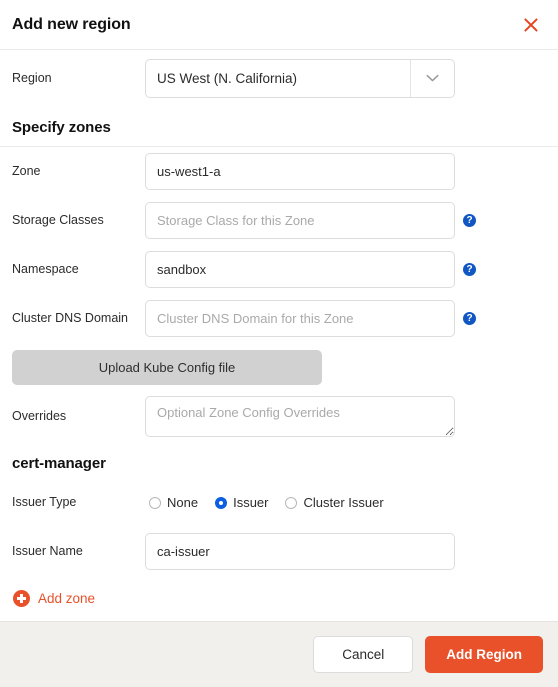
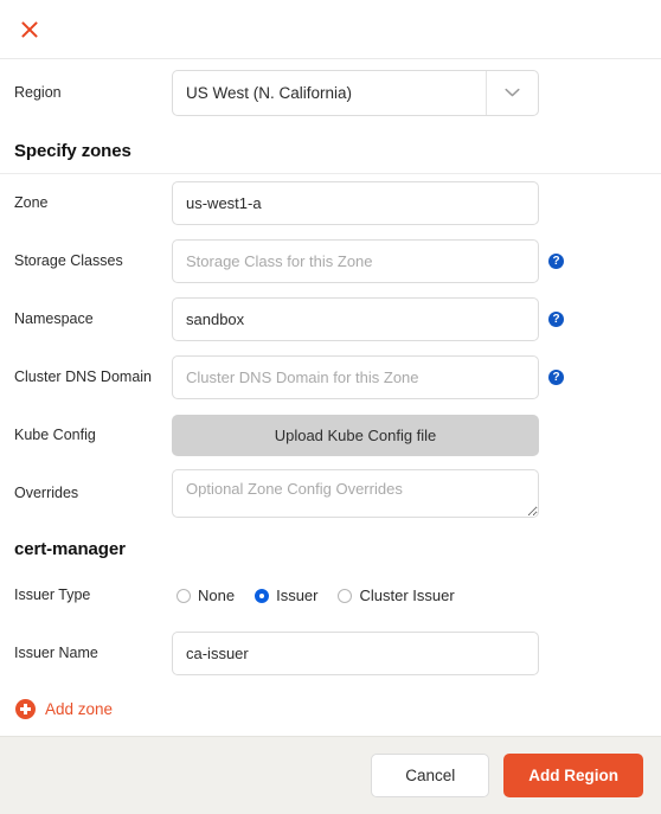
- Add new region
  Region
  US West (N. California)
  Specify zones
  Zone
  us-west1-a
  Storage Classes
  Storage Class for this Zone
  ?
  Namespace
  sandbox
  ?
  Cluster DNS Domain
  Cluster DNS Domain for this Zone
  ?
+ Kube Config
  Upload Kube Config file
  Overrides
  Optional Zone Config Overrides
  cert-manager
  Issuer Type
  None
  Issuer
  Cluster Issuer
  Issuer Name
  ca-issuer
  Add zone
  Cancel
  Add Region
